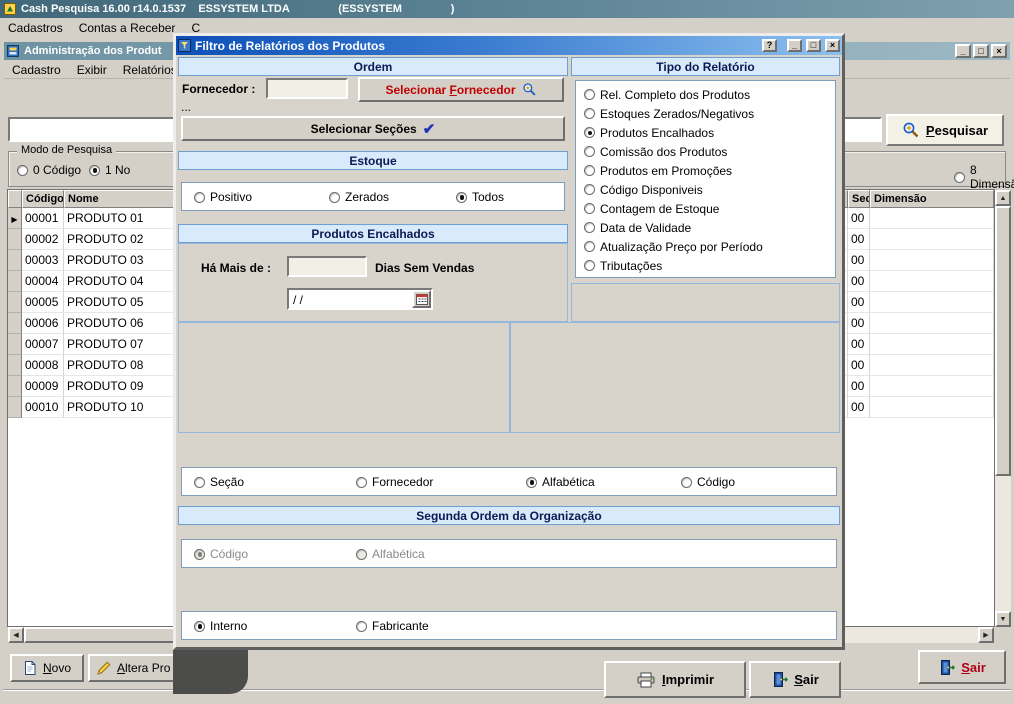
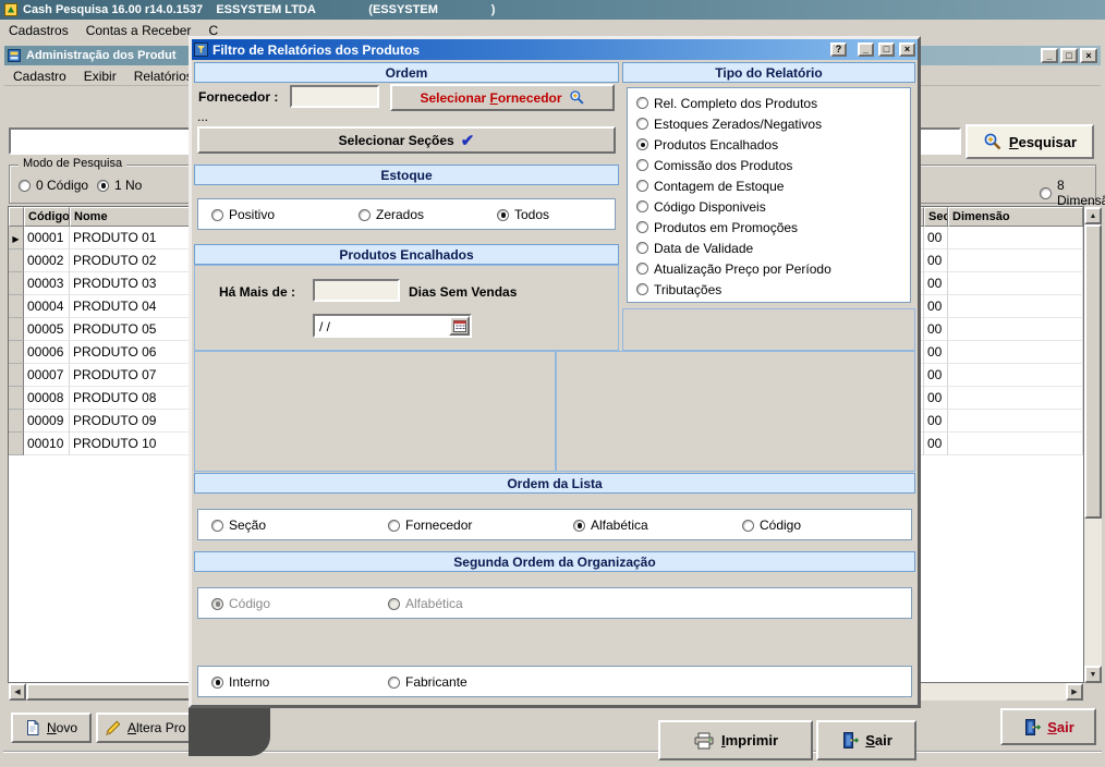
  Cash Pesquisa 16.00 r14.0.1537 ESSYSTEM LTDA (ESSYSTEM )
  Cadastros
  Contas a Receber
  C
  Administração dos Produt
  _
  □
  ×
  Cadastro
  Exibir
  Relatório
  Pesquisar
  Modo de Pesquisa
  0 Código
  1 No
  8 Dimens
  Código
  Nome
  Sec
  Dimensão
  ▶
  00001
  PRODUTO 01
  00
  00002
  PRODUTO 02
  00
  00003
  PRODUTO 03
  00
  00004
  PRODUTO 04
  00
  00005
  PRODUTO 05
  00
  00006
  PRODUTO 06
  00
  00007
  PRODUTO 07
  00
  00008
  PRODUTO 08
  00
  00009
  PRODUTO 09
  00
  00010
  PRODUTO 10
  00
  Novo
  Altera Pro
  Sair
  Filtro de Relatórios dos Produtos
  ?
  _
  □
  ×
  Ordem
  Tipo do Relatório
  Fornecedor :
  Selecionar Fornecedor
  ...
  Selecionar Seções
  ✔
  Estoque
  Positivo
  Zerados
  Todos
  Produtos Encalhados
  Há Mais de :
  Dias Sem Vendas
  / /
  Rel. Completo dos Produtos
  Estoques Zerados/Negativos
  Produtos Encalhados
  Comissão dos Produtos
- Produtos em Promoções
+ Contagem de Estoque
  Código Disponiveis
- Contagem de Estoque
+ Produtos em Promoções
  Data de Validade
  Atualização Preço por Período
  Tributações
+ Ordem da Lista
  Seção
  Fornecedor
  Alfabética
  Código
  Segunda Ordem da Organização
  Código
  Alfabética
  Interno
  Fabricante
  Imprimir
  Sair
